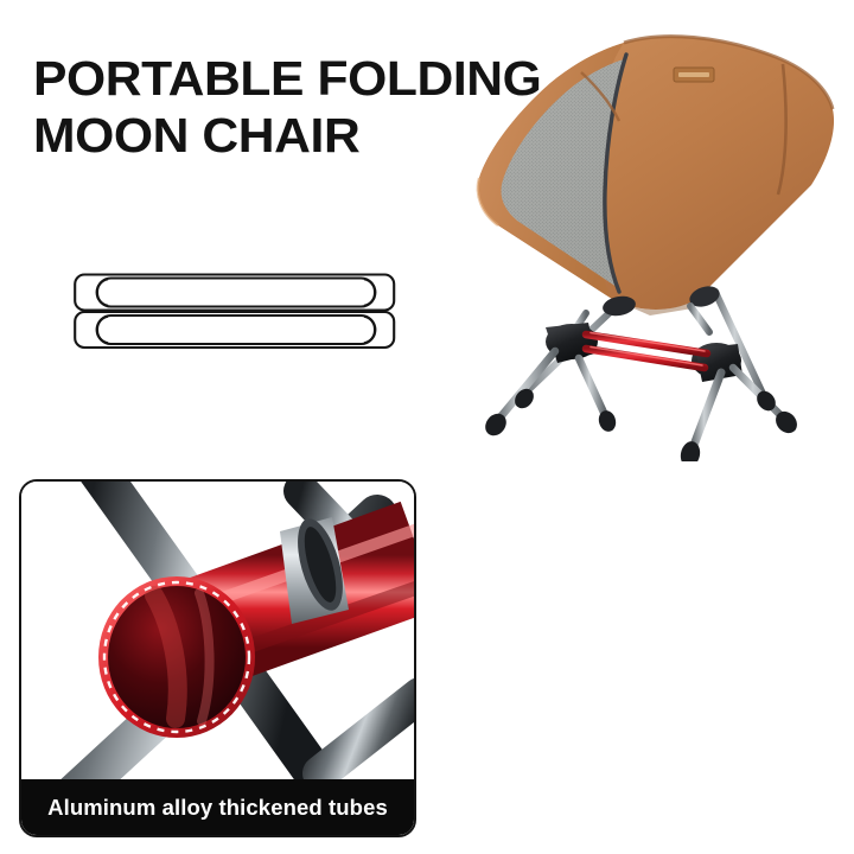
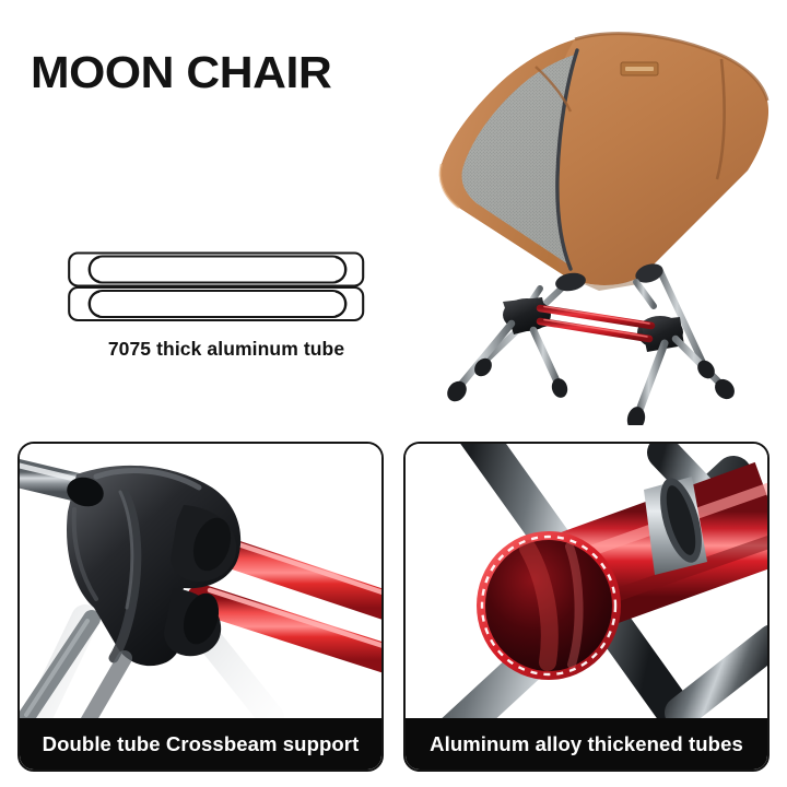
- PORTABLE FOLDING
  MOON CHAIR
+ 7075 thick aluminum tube
+ Double tube Crossbeam support
  Aluminum alloy thickened tubes
